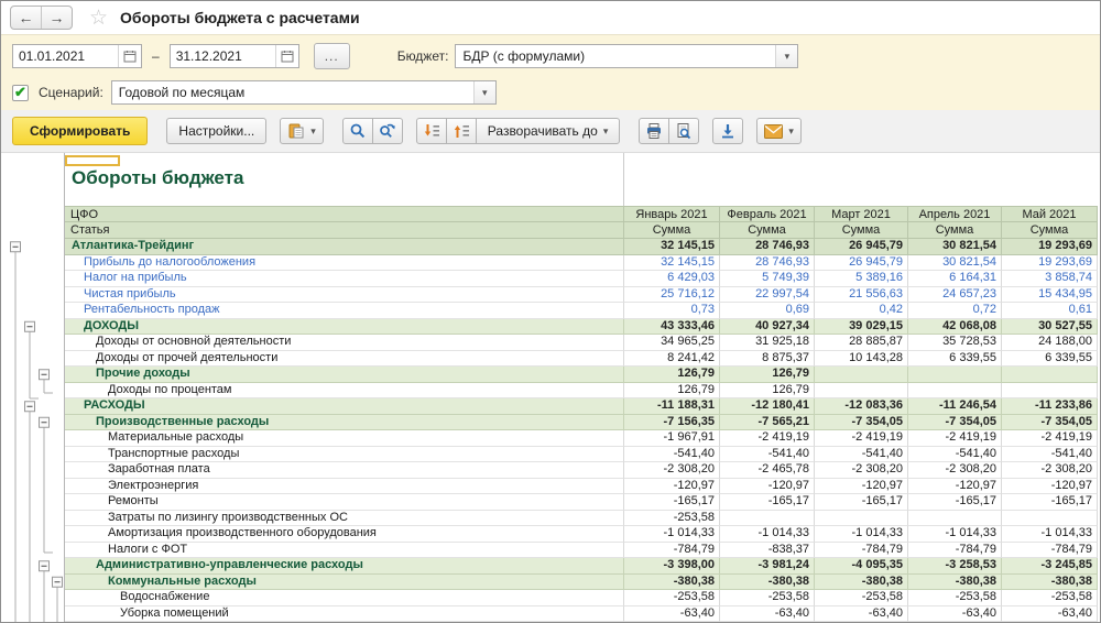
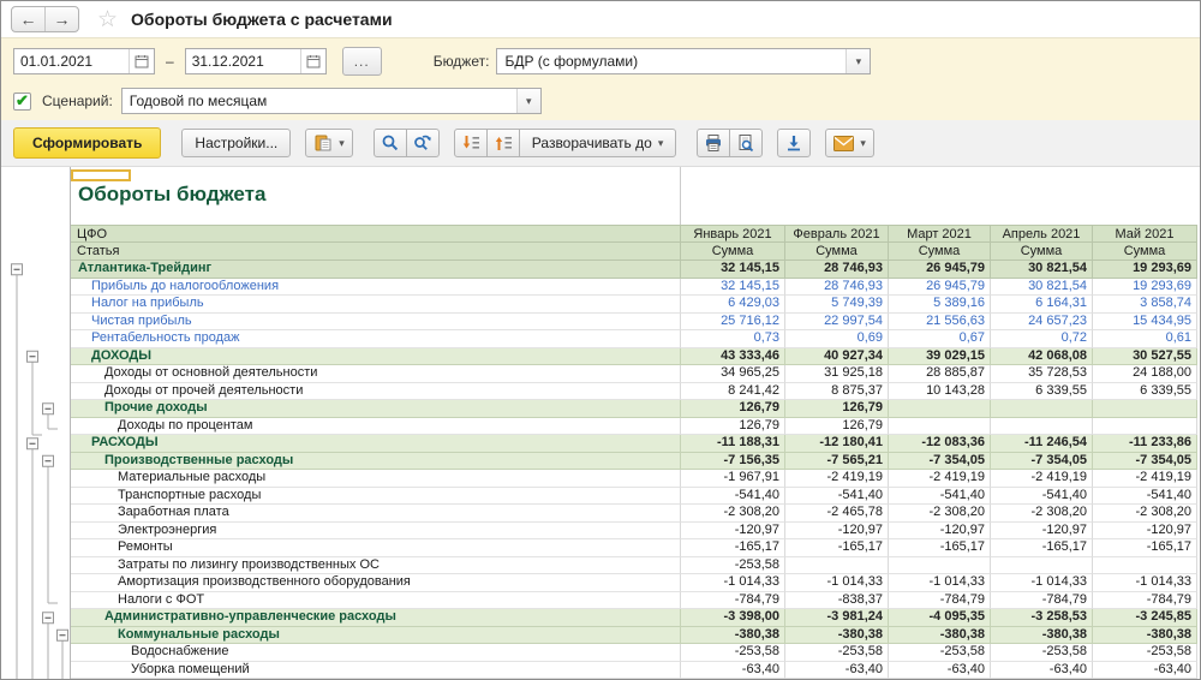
  ←
  →
  ☆
  Обороты бюджета с расчетами
  01.01.2021
  –
  31.12.2021
  ...
  Бюджет:
  БДР (с формулами)
  ▾
  ✔
  Сценарий:
  Годовой по месяцам
  ▾
  Сформировать
  Настройки...
  ▾
  Разворачивать до
  ▾
  ▾
  Обороты бюджета
  ЦФО
  Январь 2021
  Февраль 2021
  Март 2021
  Апрель 2021
  Май 2021
  Статья
  Сумма
  Сумма
  Сумма
  Сумма
  Сумма
  Атлантика-Трейдинг
  32 145,15
  28 746,93
  26 945,79
  30 821,54
  19 293,69
  Прибыль до налогообложения
  32 145,15
  28 746,93
  26 945,79
  30 821,54
  19 293,69
  Налог на прибыль
  6 429,03
  5 749,39
  5 389,16
  6 164,31
  3 858,74
  Чистая прибыль
  25 716,12
  22 997,54
  21 556,63
  24 657,23
  15 434,95
  Рентабельность продаж
  0,73
  0,69
- 0,42
+ 0,67
  0,72
  0,61
  ДОХОДЫ
  43 333,46
  40 927,34
  39 029,15
  42 068,08
  30 527,55
  Доходы от основной деятельности
  34 965,25
  31 925,18
  28 885,87
  35 728,53
  24 188,00
  Доходы от прочей деятельности
  8 241,42
  8 875,37
  10 143,28
  6 339,55
  6 339,55
  Прочие доходы
  126,79
  126,79
  Доходы по процентам
  126,79
  126,79
  РАСХОДЫ
  -11 188,31
  -12 180,41
  -12 083,36
  -11 246,54
  -11 233,86
  Производственные расходы
  -7 156,35
  -7 565,21
  -7 354,05
  -7 354,05
  -7 354,05
  Материальные расходы
  -1 967,91
  -2 419,19
  -2 419,19
  -2 419,19
  -2 419,19
  Транспортные расходы
  -541,40
  -541,40
  -541,40
  -541,40
  -541,40
  Заработная плата
  -2 308,20
  -2 465,78
  -2 308,20
  -2 308,20
  -2 308,20
  Электроэнергия
  -120,97
  -120,97
  -120,97
  -120,97
  -120,97
  Ремонты
  -165,17
  -165,17
  -165,17
  -165,17
  -165,17
  Затраты по лизингу производственных ОС
  -253,58
  Амортизация производственного оборудования
  -1 014,33
  -1 014,33
  -1 014,33
  -1 014,33
  -1 014,33
  Налоги с ФОТ
  -784,79
  -838,37
  -784,79
  -784,79
  -784,79
  Административно-управленческие расходы
  -3 398,00
  -3 981,24
  -4 095,35
  -3 258,53
  -3 245,85
  Коммунальные расходы
  -380,38
  -380,38
  -380,38
  -380,38
  -380,38
  Водоснабжение
  -253,58
  -253,58
  -253,58
  -253,58
  -253,58
  Уборка помещений
  -63,40
  -63,40
  -63,40
  -63,40
  -63,40
